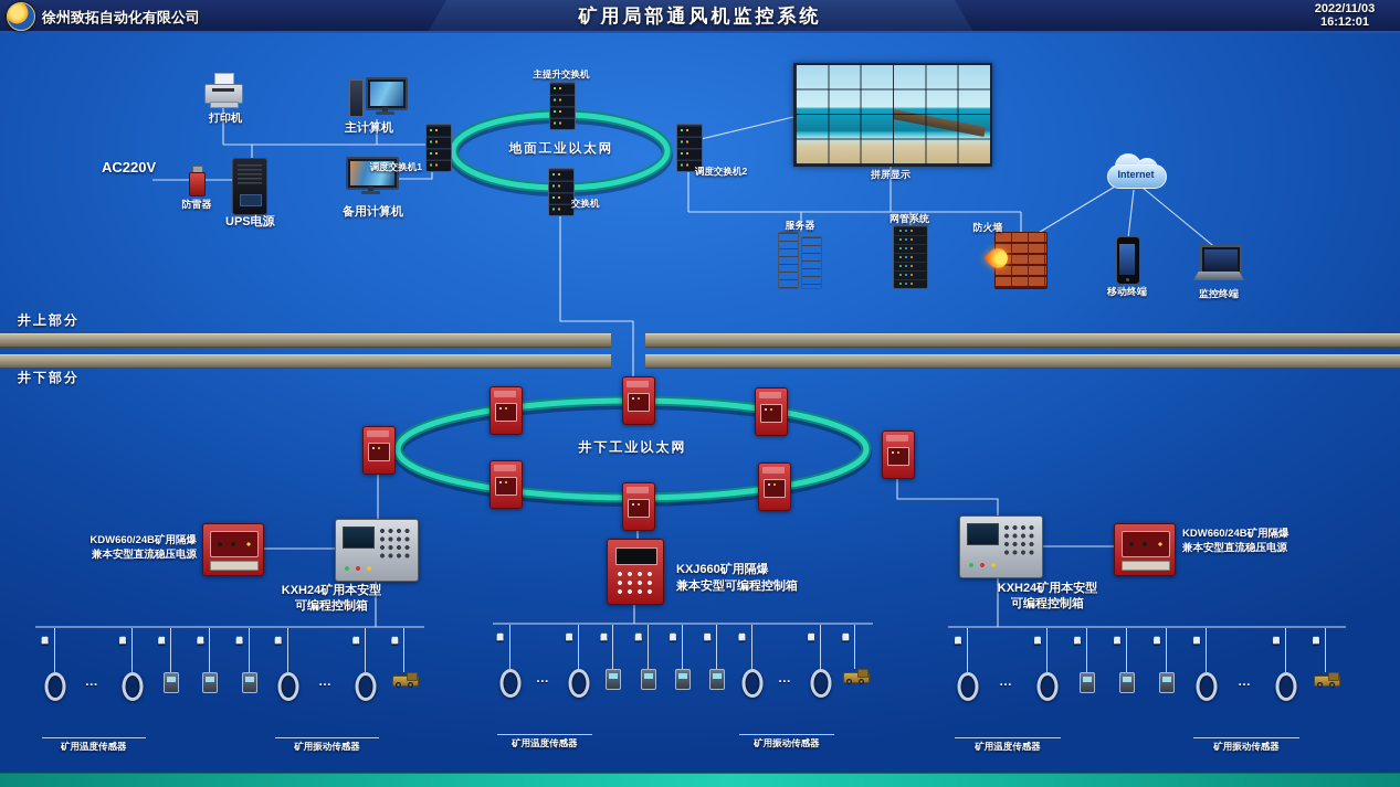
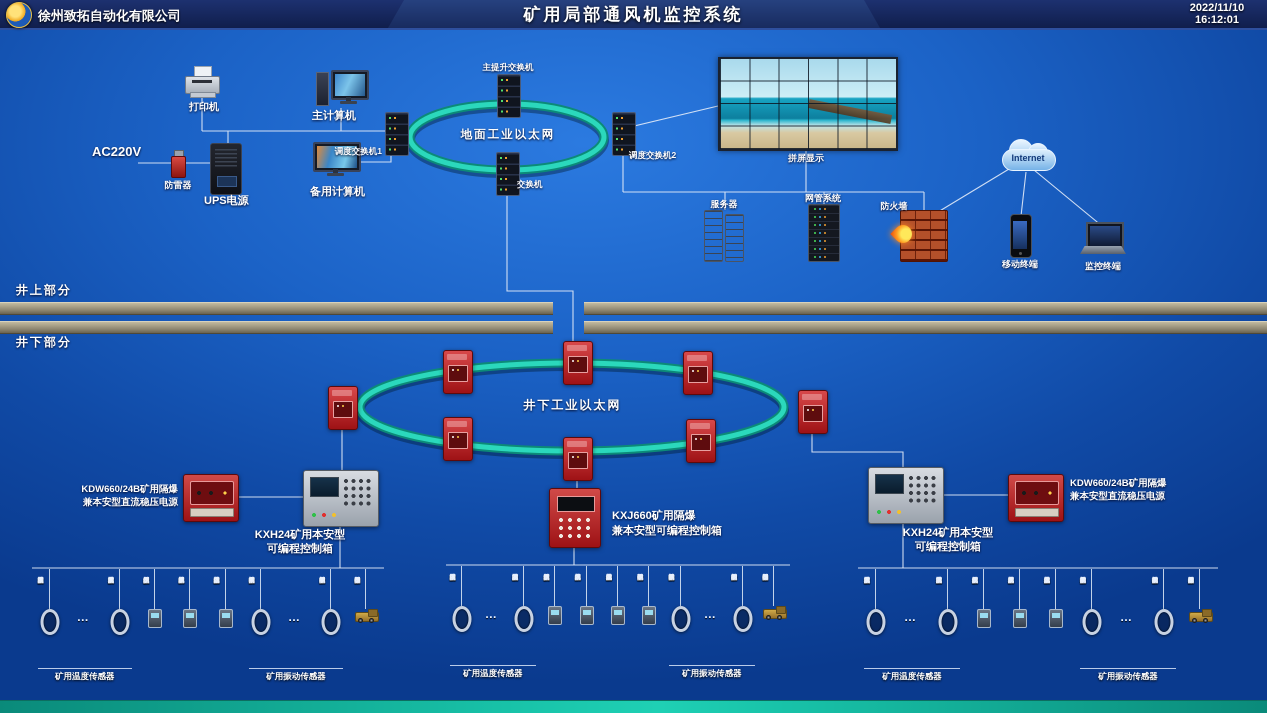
  徐州致拓自动化有限公司
  矿用局部通风机监控系统
- 2022/11/03
+ 2022/11/10
  16:12:01
  Internet
  打印机
  主计算机
  备用计算机
  AC220V
  防雷器
  UPS电源
  主提升交换机
  地面工业以太网
  调度交换机1
  调度交换机2
  交换机
  拼屏显示
  服务器
  网管系统
  防火墙
  移动终端
  监控终端
  井上部分
  井下部分
  井下工业以太网
  KDW660/24B矿用隔爆
  兼本安型直流稳压电源
  KXH24矿用本安型
  可编程控制箱
  KXJ660矿用隔爆
  兼本安型可编程控制箱
  KXH24矿用本安型
  可编程控制箱
  KDW660/24B矿用隔爆
  兼本安型直流稳压电源
  …
  …
  矿用温度传感器
  矿用振动传感器
  …
  …
  矿用温度传感器
  矿用振动传感器
  …
  …
  矿用温度传感器
  矿用振动传感器
